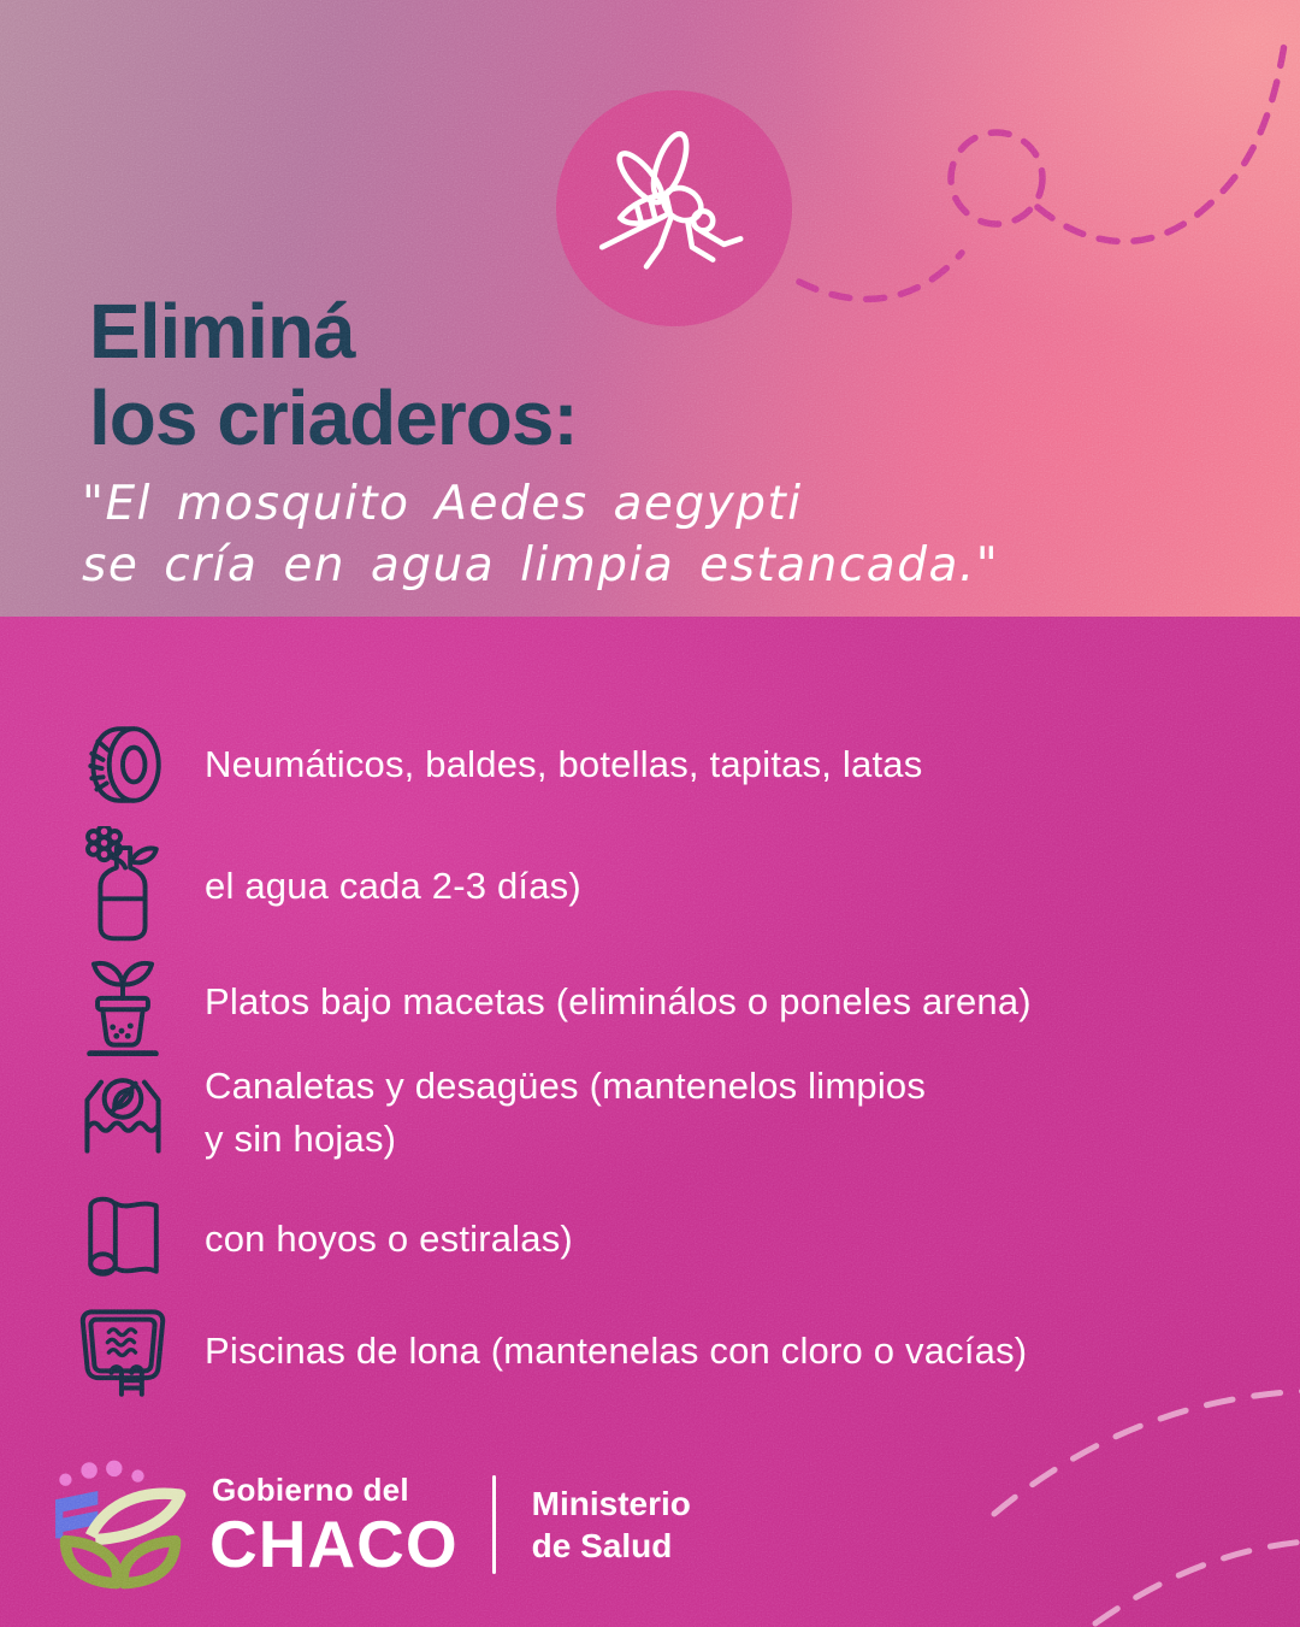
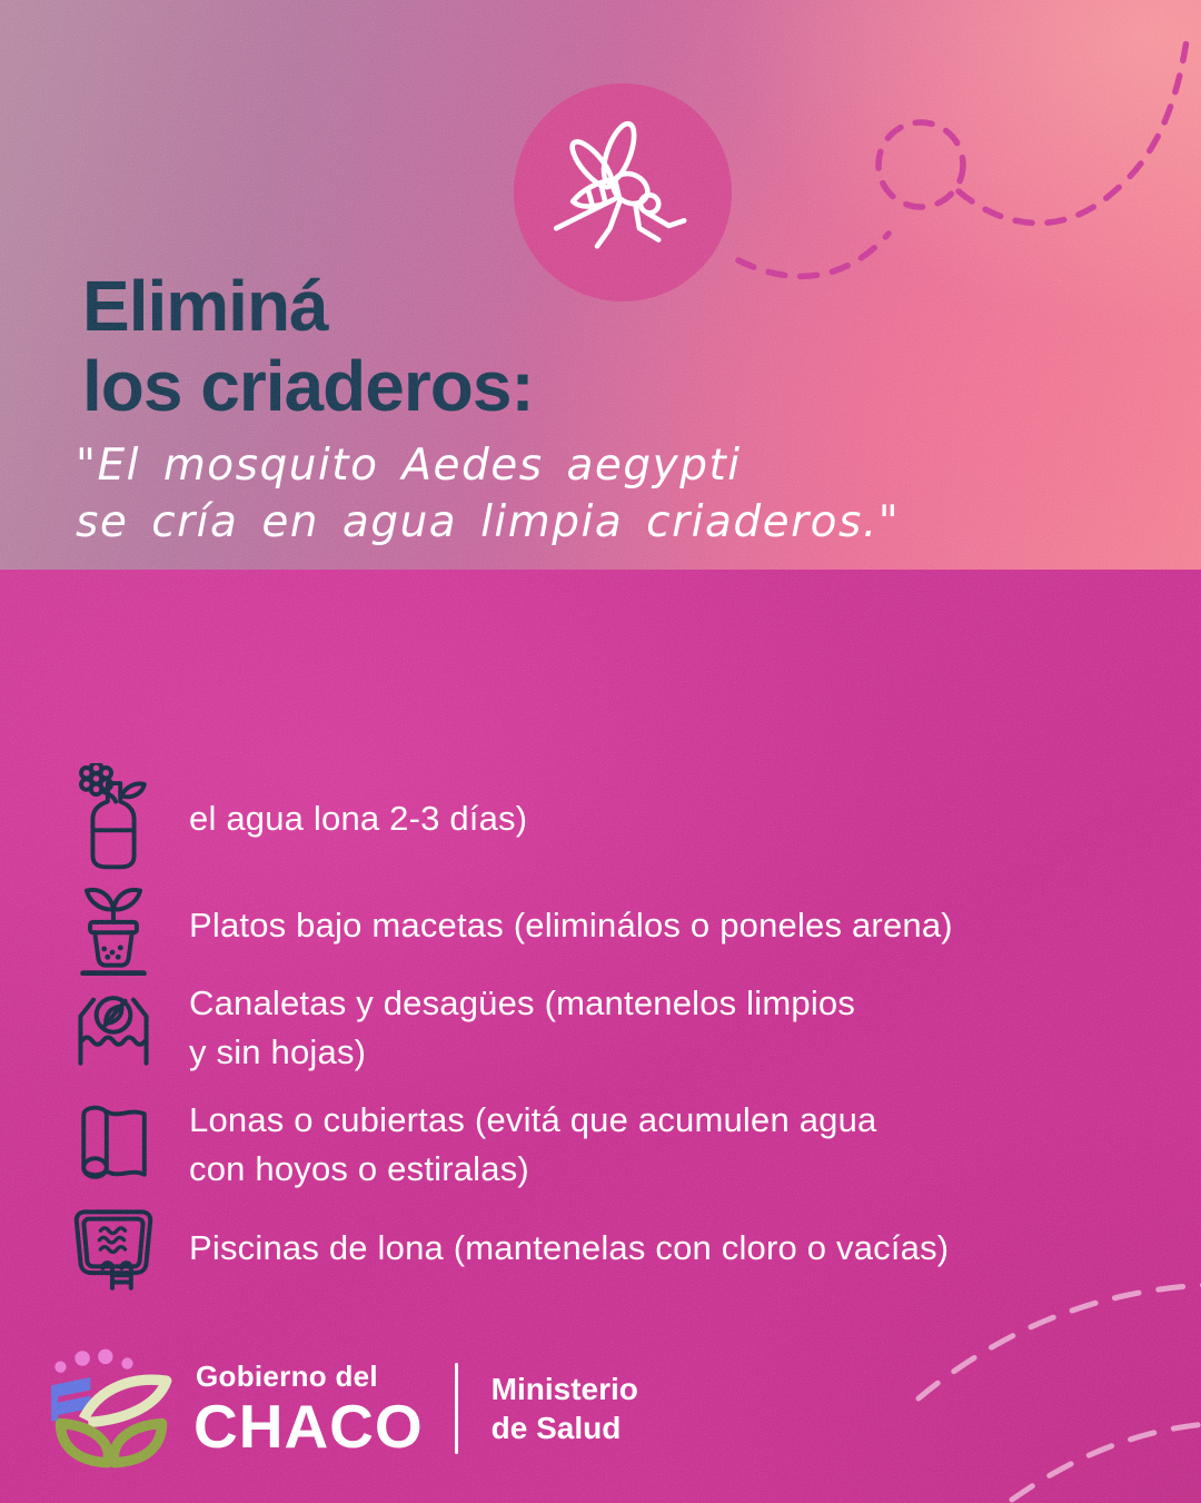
  Eliminá
  los criaderos:
  "El mosquito Aedes aegypti
- se cría en agua limpia estancada."
+ se cría en agua limpia criaderos."
- Neumáticos, baldes, botellas, tapitas, latas
- el agua cada 2-3 días)
+ el agua lona 2-3 días)
  Platos bajo macetas (eliminálos o poneles arena)
  Canaletas y desagües (mantenelos limpios
  y sin hojas)
+ Lonas o cubiertas (evitá que acumulen agua
  con hoyos o estiralas)
  Piscinas de lona (mantenelas con cloro o vacías)
  Gobierno del
  CHACO
  Ministerio
  de Salud
